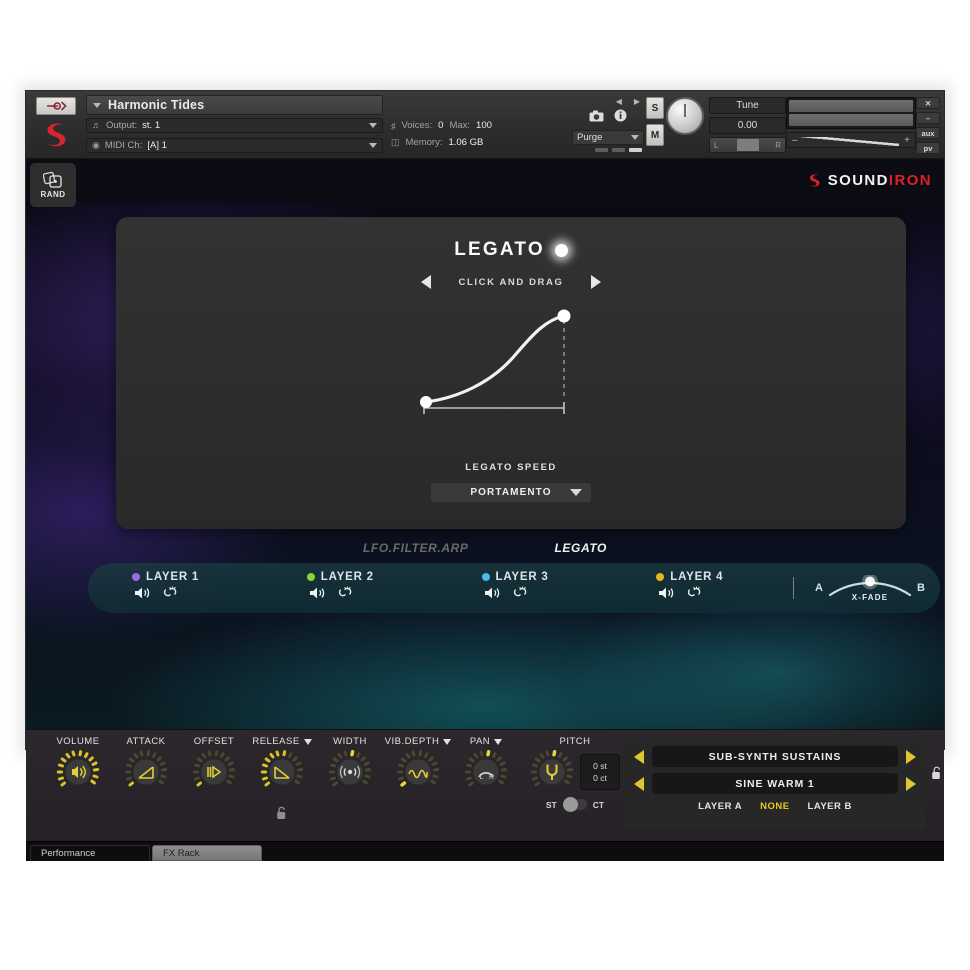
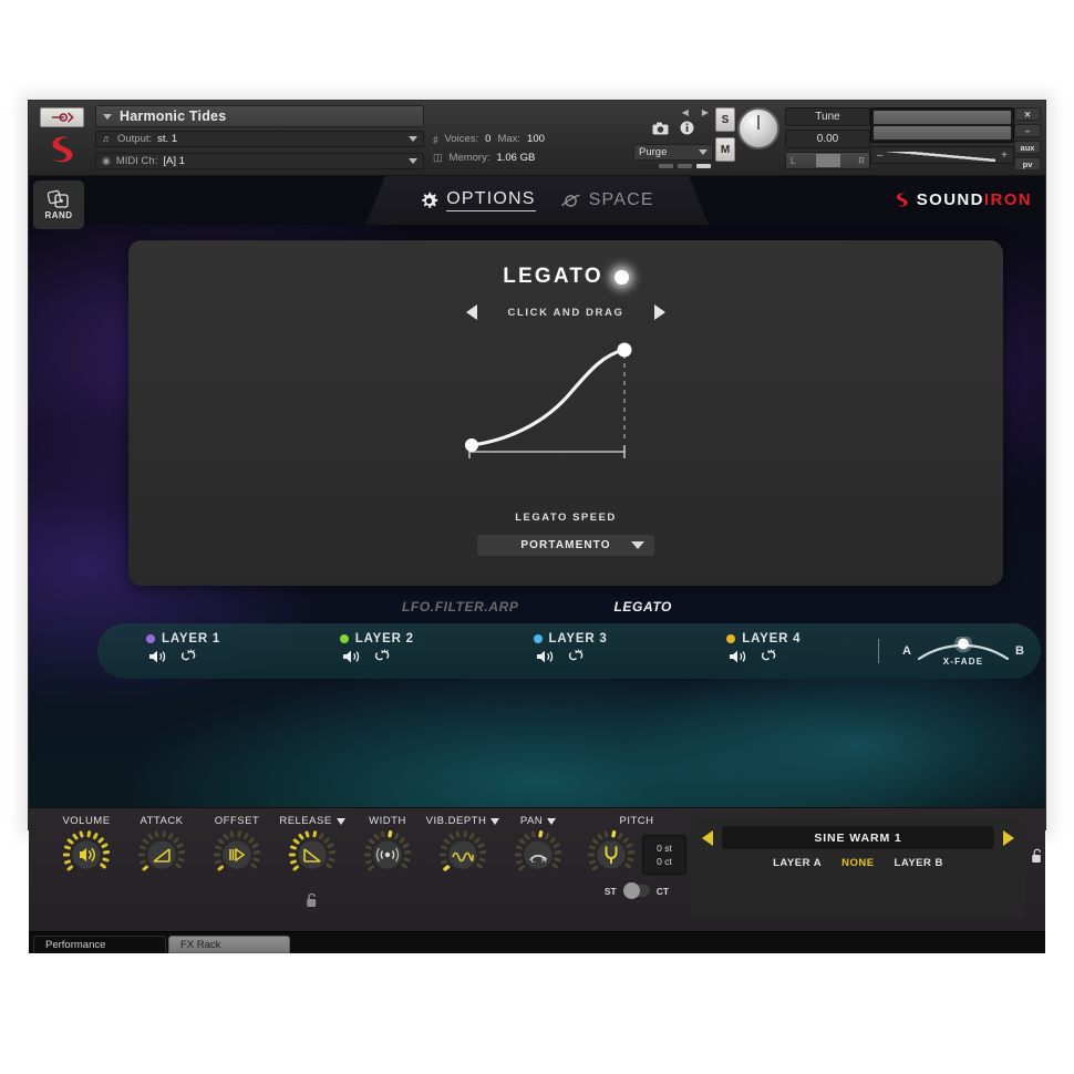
  Harmonic Tides
  ♬
  Output:
  st. 1
  ◉
  MIDI Ch:
  [A] 1
  ♯
  Voices:
  0
  Max:
  100
  ◫
  Memory:
  1.06 GB
  ◀
  ▶
  Purge
  S
  M
  Tune
  0.00
  L
  R
  –
  +
  ✕
  –
  aux
  pv
  RAND
+ OPTIONS
+ SPACE
  SOUNDIRON
  LEGATO
  CLICK AND DRAG
  LEGATO SPEED
  PORTAMENTO
  LFO.FILTER.ARP
  LEGATO
  LAYER 1
  LAYER 2
  LAYER 3
  LAYER 4
  A
  X-FADE
  B
  VOLUME
  ATTACK
  OFFSET
  RELEASE
  WIDTH
  VIB.DEPTH
  PAN
  PITCH
  0 st
  0 ct
  ST
  CT
- SUB-SYNTH SUSTAINS
  SINE WARM 1
  LAYER A
  NONE
  LAYER B
  Performance
  FX Rack
